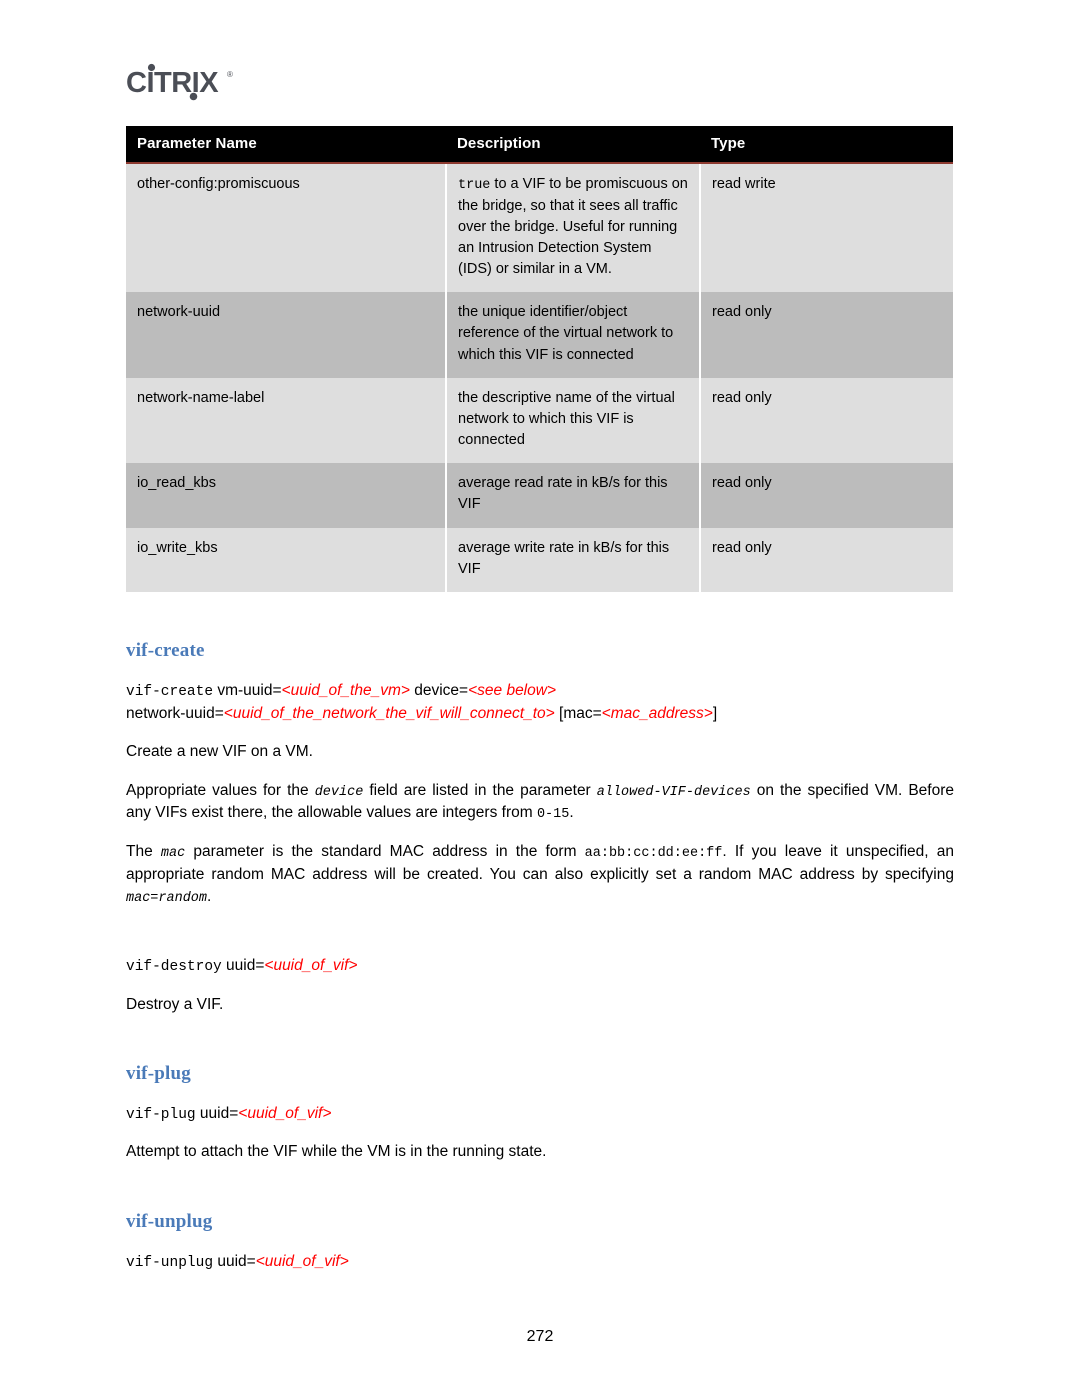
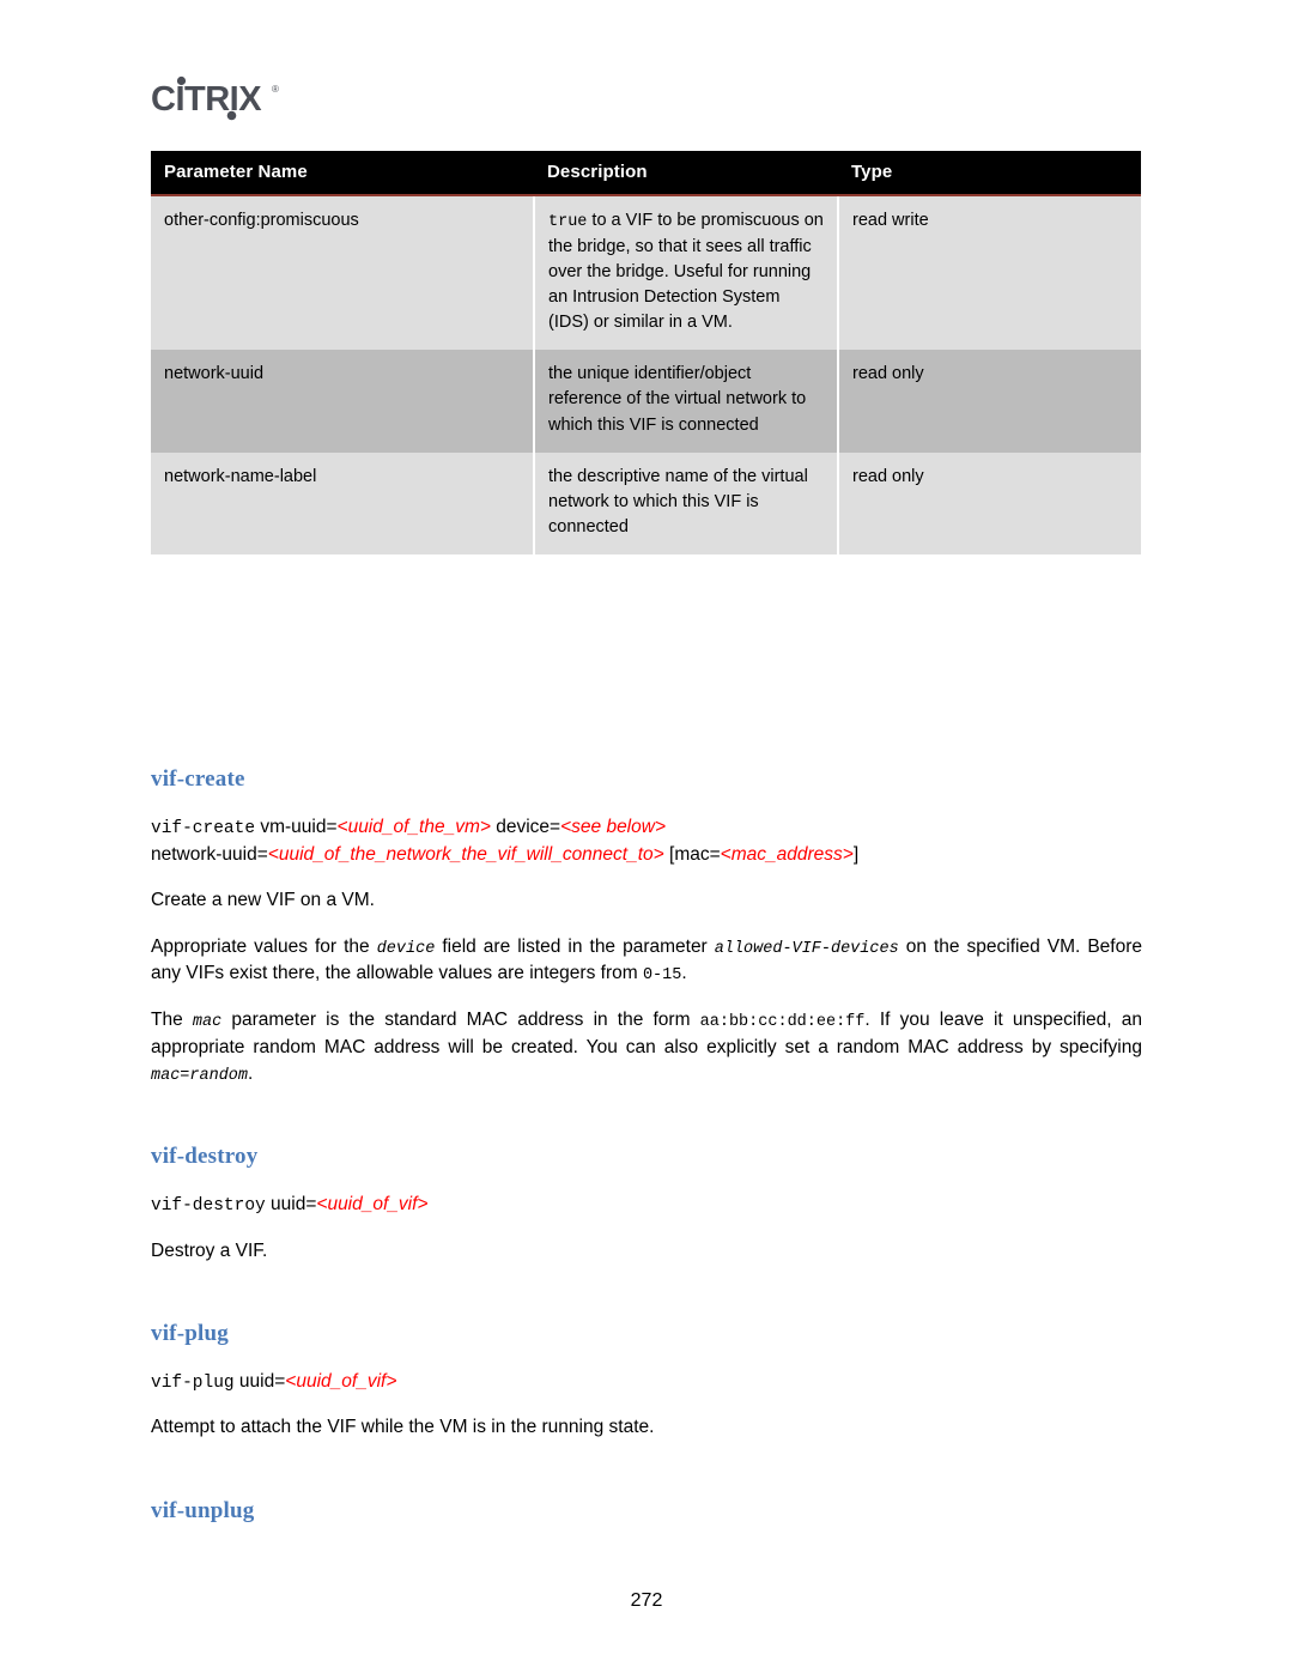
  CITRIX
  ®
  Parameter Name	Description	Type
  other-config:promiscuous	true to a VIF to be promiscuous on the bridge, so that it sees all traffic over the bridge. Useful for running an Intrusion Detection System (IDS) or similar in a VM.	read write
  network-uuid	the unique identifier/object reference of the virtual network to which this VIF is connected	read only
  network-name-label	the descriptive name of the virtual network to which this VIF is connected	read only
- io_read_kbs	average read rate in kB/s for this VIF	read only
- io_write_kbs	average write rate in kB/s for this VIF	read only
  vif-create
  vif-create vm-uuid=<uuid_of_the_vm> device=<see below>
  network-uuid=<uuid_of_the_network_the_vif_will_connect_to> [mac=<mac_address>]
  Create a new VIF on a VM.
  Appropriate values for the device field are listed in the parameter allowed-VIF-devices on the specified VM. Before any VIFs exist there, the allowable values are integers from 0-15.
  The mac parameter is the standard MAC address in the form aa:bb:cc:dd:ee:ff. If you leave it unspecified, an appropriate random MAC address will be created. You can also explicitly set a random MAC address by specifying mac=random.
+ vif-destroy
  vif-destroy uuid=<uuid_of_vif>
  Destroy a VIF.
  vif-plug
  vif-plug uuid=<uuid_of_vif>
  Attempt to attach the VIF while the VM is in the running state.
  vif-unplug
- vif-unplug uuid=<uuid_of_vif>
  272
